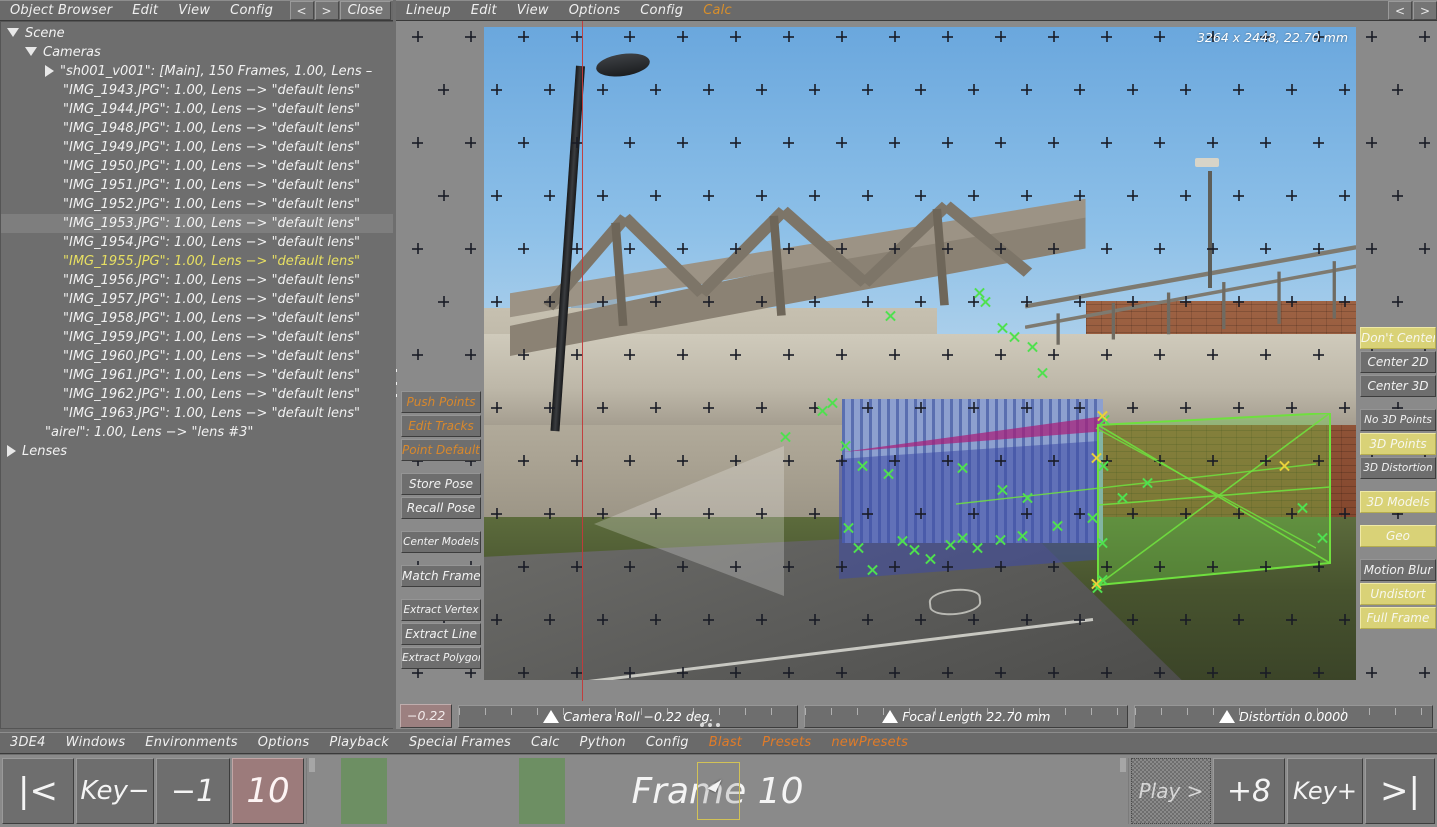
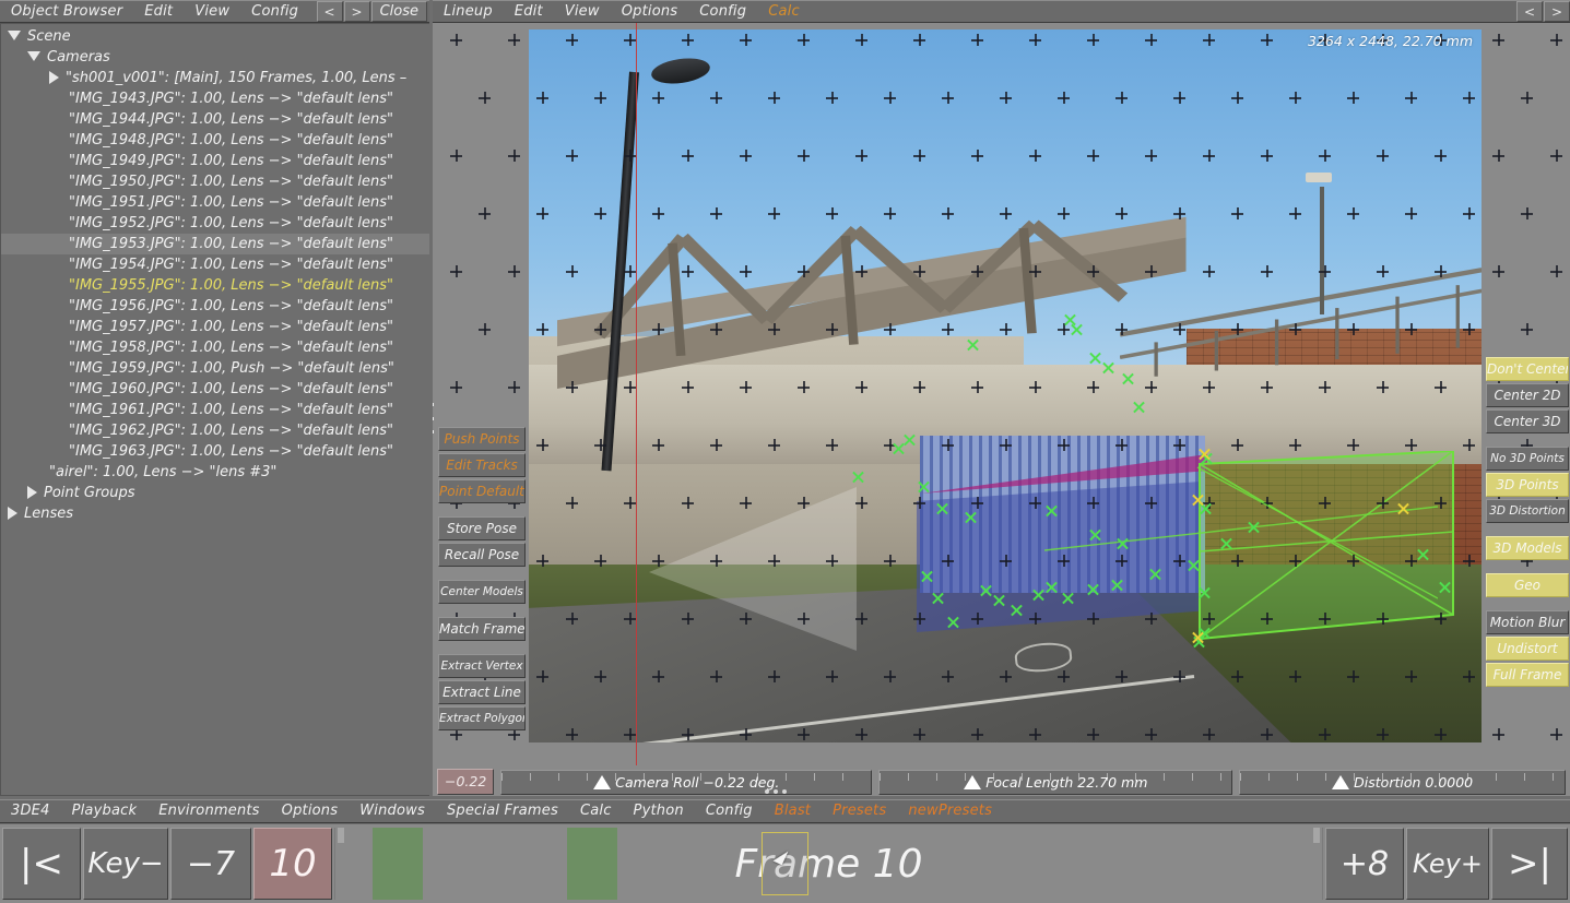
  Object Browser
  Edit
  View
  Config
  <
  >
  Close
  Scene
  Cameras
  "sh001_v001": [Main], 150 Frames, 1.00, Lens –
  "IMG_1943.JPG": 1.00, Lens −> "default lens"
  "IMG_1944.JPG": 1.00, Lens −> "default lens"
  "IMG_1948.JPG": 1.00, Lens −> "default lens"
  "IMG_1949.JPG": 1.00, Lens −> "default lens"
  "IMG_1950.JPG": 1.00, Lens −> "default lens"
  "IMG_1951.JPG": 1.00, Lens −> "default lens"
  "IMG_1952.JPG": 1.00, Lens −> "default lens"
  "IMG_1953.JPG": 1.00, Lens −> "default lens"
  "IMG_1954.JPG": 1.00, Lens −> "default lens"
  "IMG_1955.JPG": 1.00, Lens −> "default lens"
  "IMG_1956.JPG": 1.00, Lens −> "default lens"
  "IMG_1957.JPG": 1.00, Lens −> "default lens"
  "IMG_1958.JPG": 1.00, Lens −> "default lens"
- "IMG_1959.JPG": 1.00, Lens −> "default lens"
+ "IMG_1959.JPG": 1.00, Push −> "default lens"
  "IMG_1960.JPG": 1.00, Lens −> "default lens"
  "IMG_1961.JPG": 1.00, Lens −> "default lens"
  "IMG_1962.JPG": 1.00, Lens −> "default lens"
  "IMG_1963.JPG": 1.00, Lens −> "default lens"
  "airel": 1.00, Lens −> "lens #3"
+ Point Groups
  Lenses
  Lineup
  Edit
  View
  Options
  Config
  Calc
  <
  >
  3264 x 2448, 22.70 mm
  Push Points
  Edit Tracks
  Point Default
  Store Pose
  Recall Pose
  Center Models
  Match Frame
  Extract Vertex
  Extract Line
  Extract Polygo
  Don't Center
  Center 2D
  Center 3D
  No 3D Points
  3D Points
  3D Distortion
  3D Models
  Geo
  Motion Blur
  Undistort
  Full Frame
  −0.22
  Camera Roll −0.22 deg.
  Focal Length 22.70 mm
  Distortion 0.0000
  3DE4
- Windows
+ Playback
  Environments
  Options
- Playback
+ Windows
  Special Frames
  Calc
  Python
  Config
  Blast
  Presets
  newPresets
  |<
  Key−
- −1
+ −7
  10
  Frame 10
- Play >
  +8
  Key+
  >|
